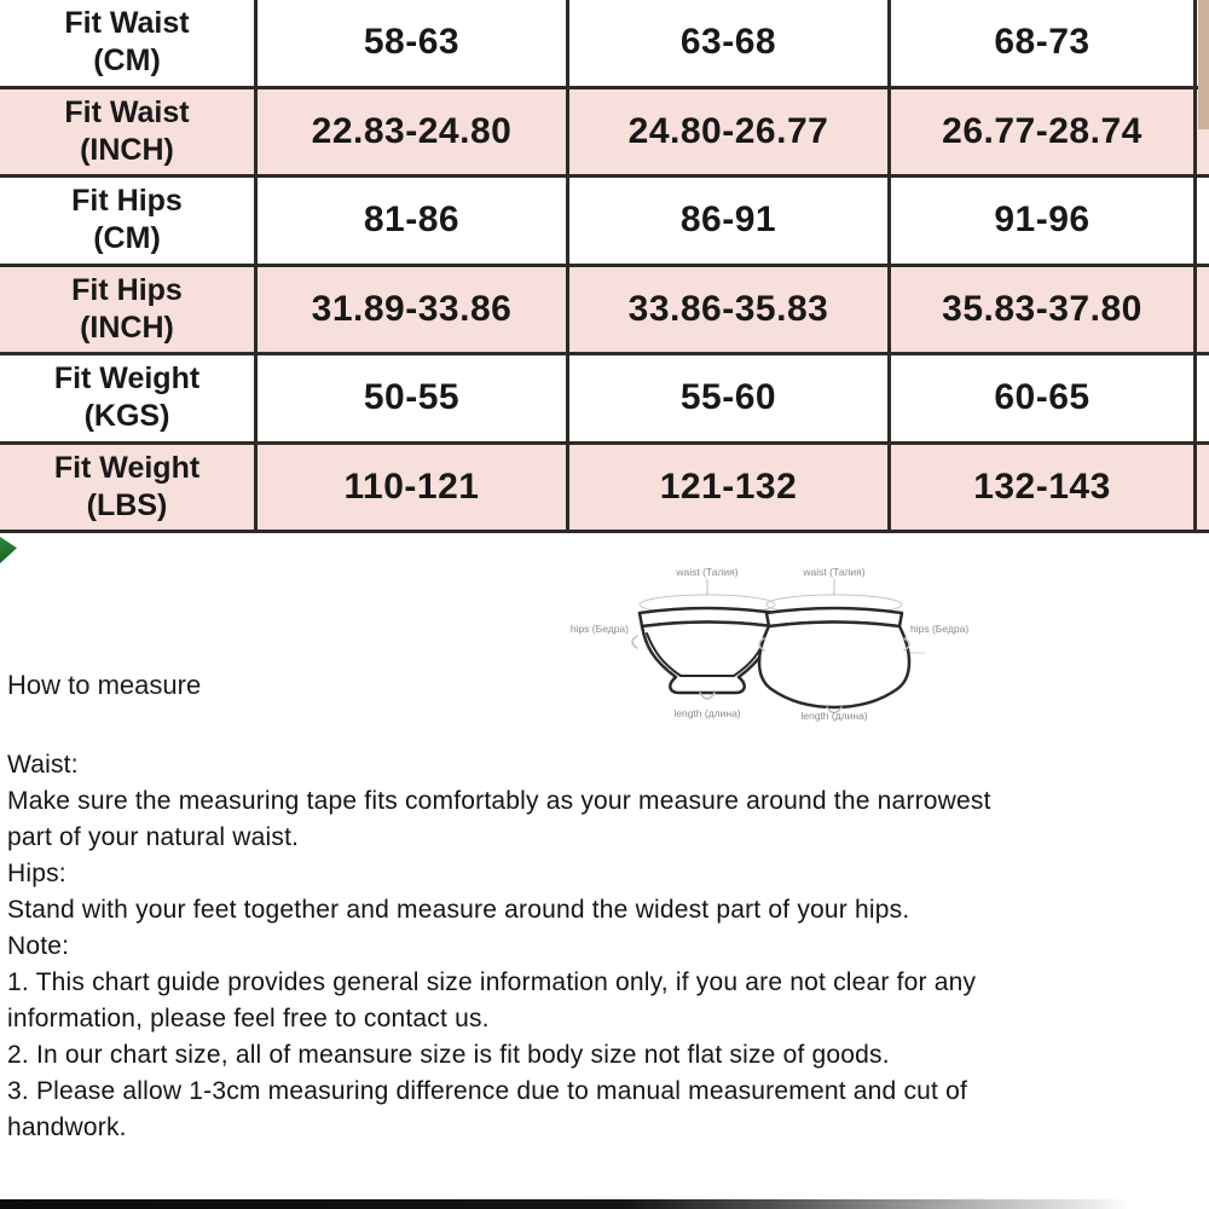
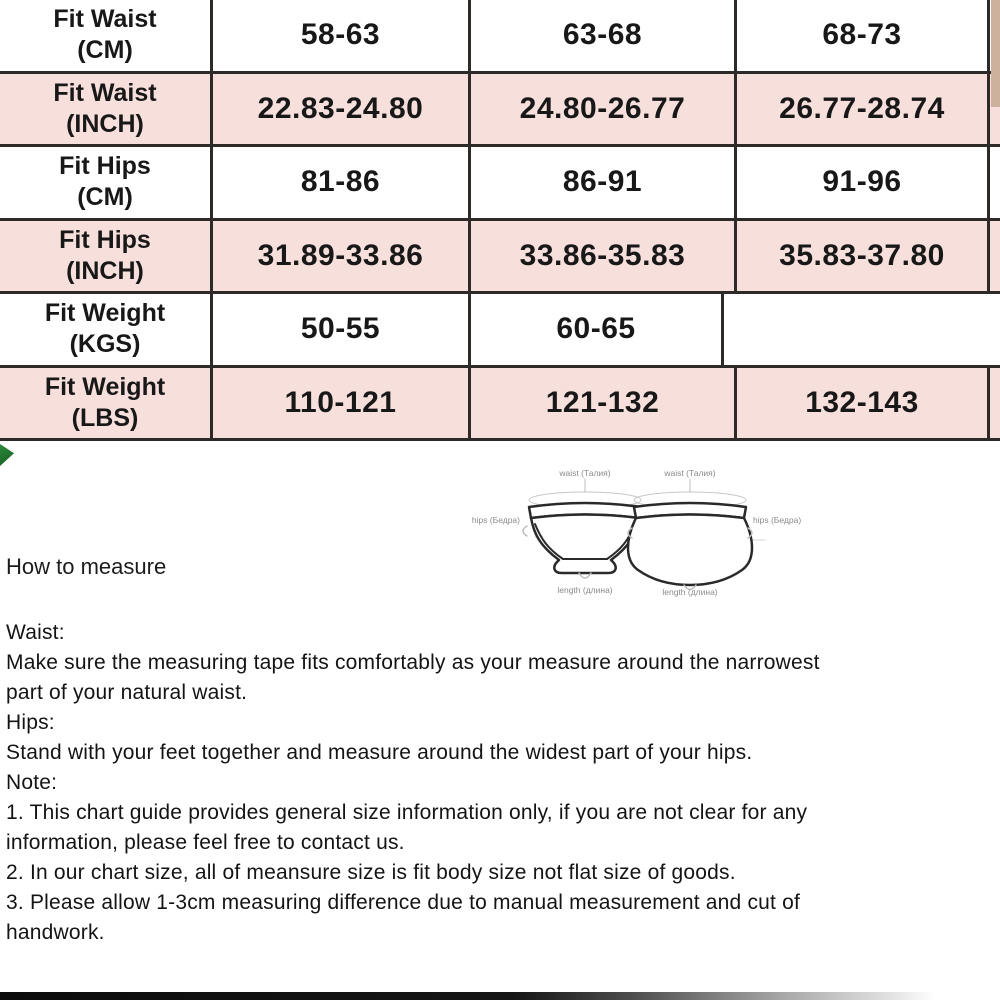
  Fit Waist
  (CM)
  58-63
  63-68
  68-73
  Fit Waist
  (INCH)
  22.83-24.80
  24.80-26.77
  26.77-28.74
  Fit Hips
  (CM)
  81-86
  86-91
  91-96
  Fit Hips
  (INCH)
  31.89-33.86
  33.86-35.83
  35.83-37.80
  Fit Weight
  (KGS)
  50-55
- 55-60
  60-65
  Fit Weight
  (LBS)
  110-121
  121-132
  132-143
  waist (Талия)
  waist (Талия)
  hips (Бедра)
  hips (Бедра)
  length (длина)
  length (длина)
  How to measure
  Waist:
  Make sure the measuring tape fits comfortably as your measure around the narrowest
  part of your natural waist.
  Hips:
  Stand with your feet together and measure around the widest part of your hips.
  Note:
  1. This chart guide provides general size information only, if you are not clear for any
  information, please feel free to contact us.
  2. In our chart size, all of meansure size is fit body size not flat size of goods.
  3. Please allow 1-3cm measuring difference due to manual measurement and cut of
  handwork.
